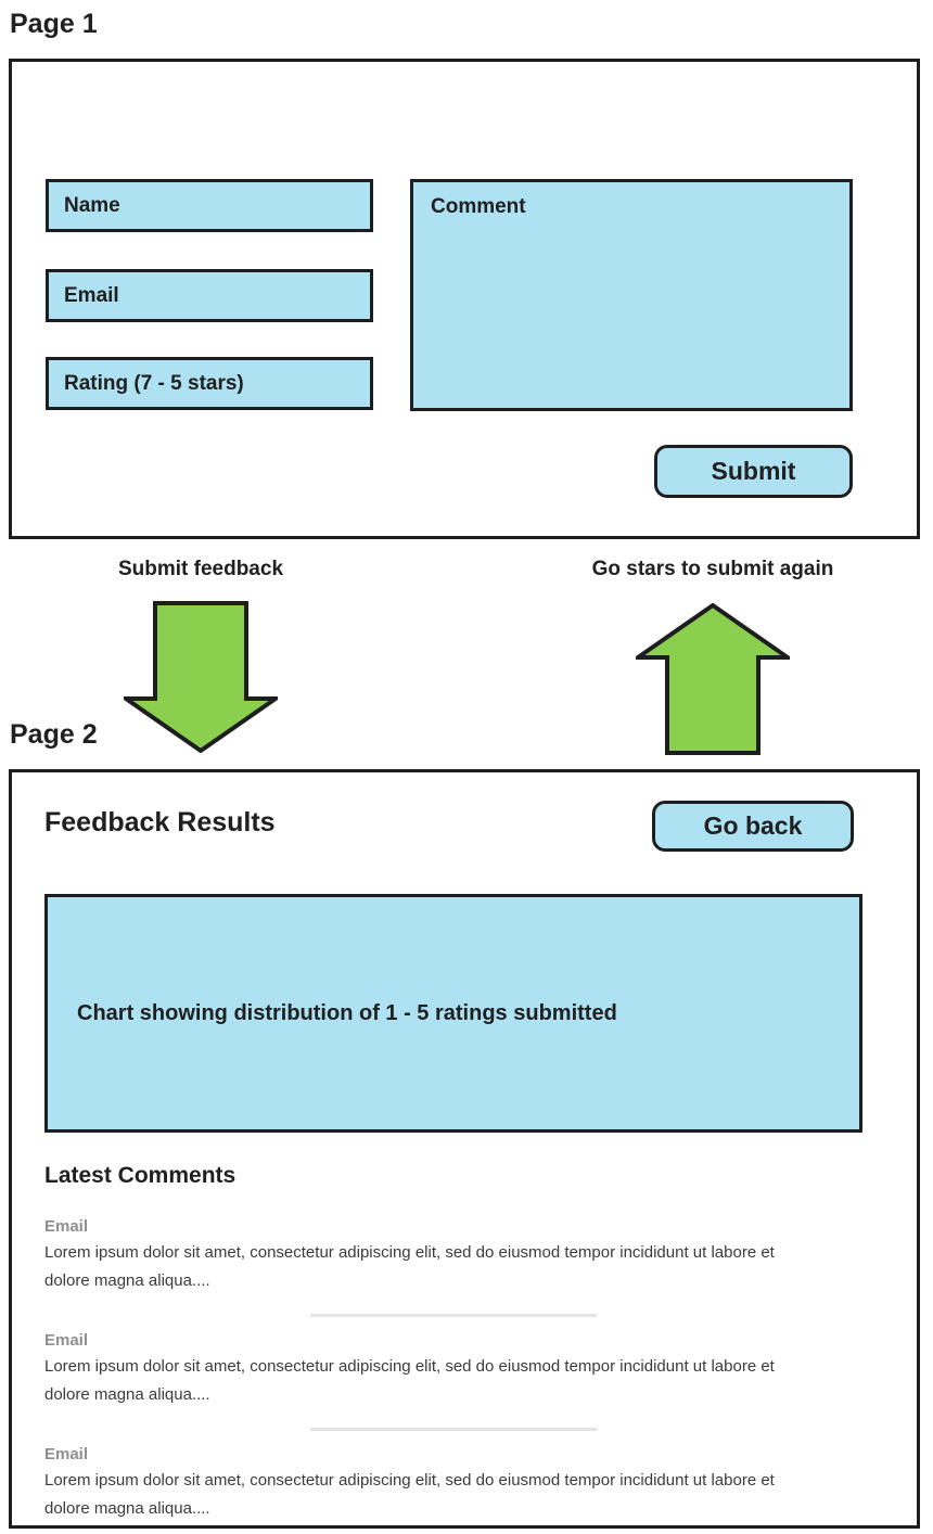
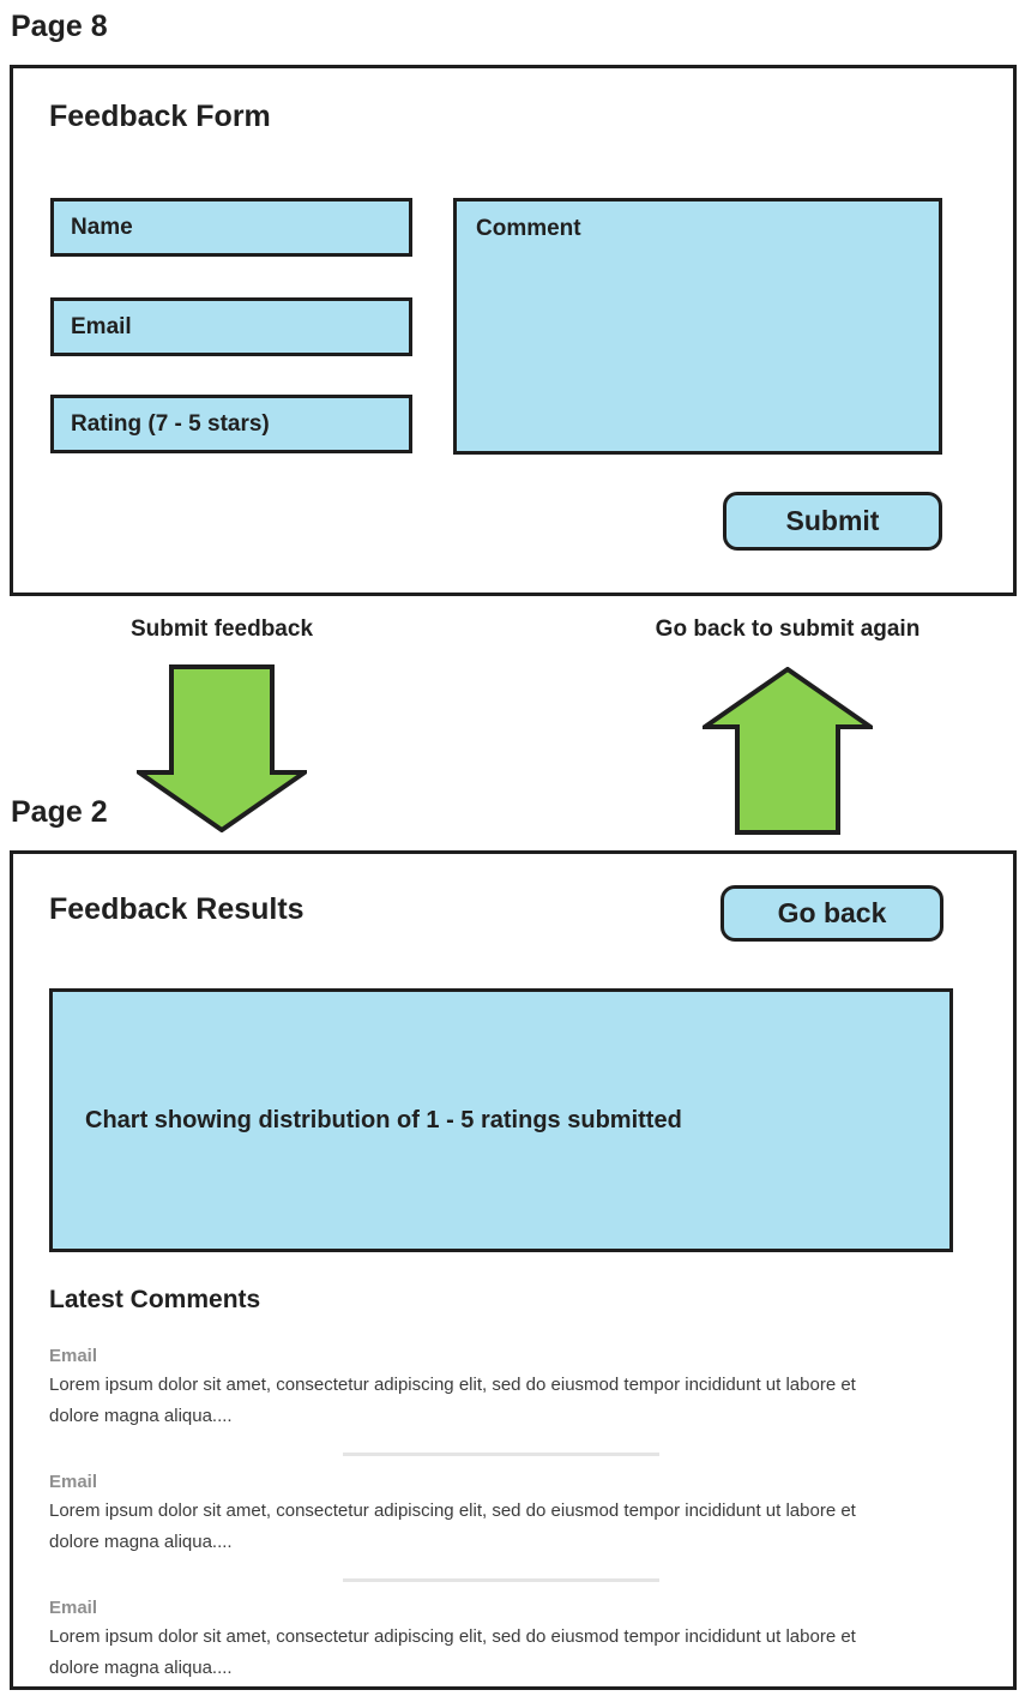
- Page 1
+ Page 8
+ Feedback Form
  Name
  Email
  Rating (7 - 5 stars)
  Comment
  Submit
  Submit feedback
- Go stars to submit again
+ Go back to submit again
  Page 2
  Feedback Results
  Go back
  Chart showing distribution of 1 - 5 ratings submitted
  Latest Comments
  Email
  Lorem ipsum dolor sit amet, consectetur adipiscing elit, sed do eiusmod tempor incididunt ut labore et dolore magna aliqua....
  Email
  Lorem ipsum dolor sit amet, consectetur adipiscing elit, sed do eiusmod tempor incididunt ut labore et dolore magna aliqua....
  Email
  Lorem ipsum dolor sit amet, consectetur adipiscing elit, sed do eiusmod tempor incididunt ut labore et dolore magna aliqua....
